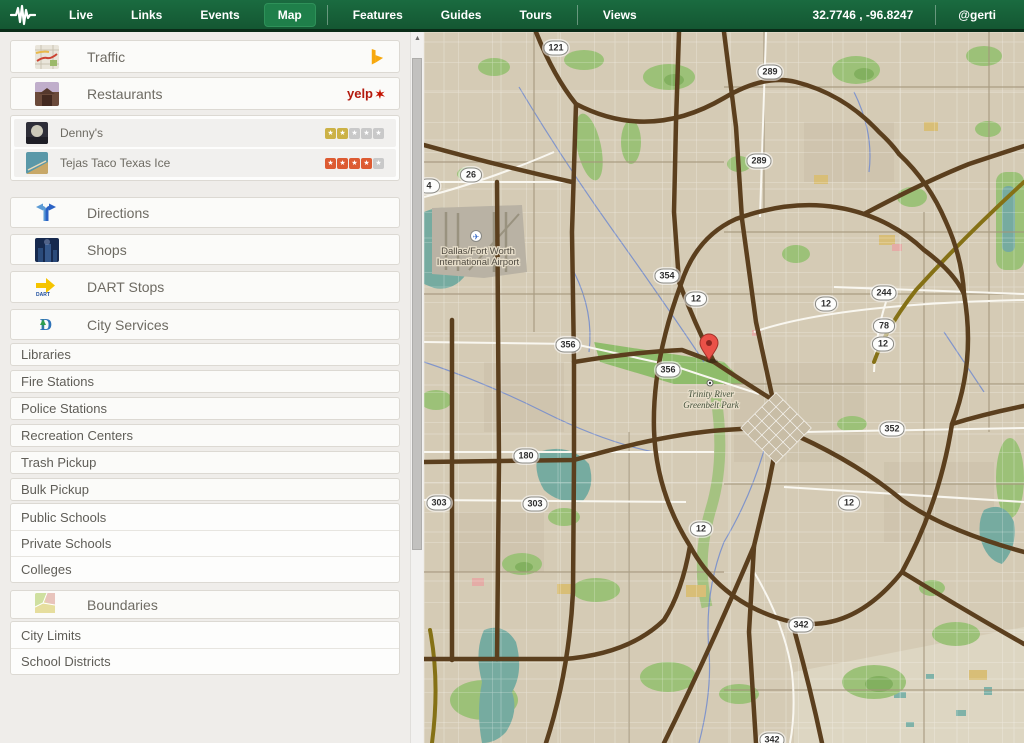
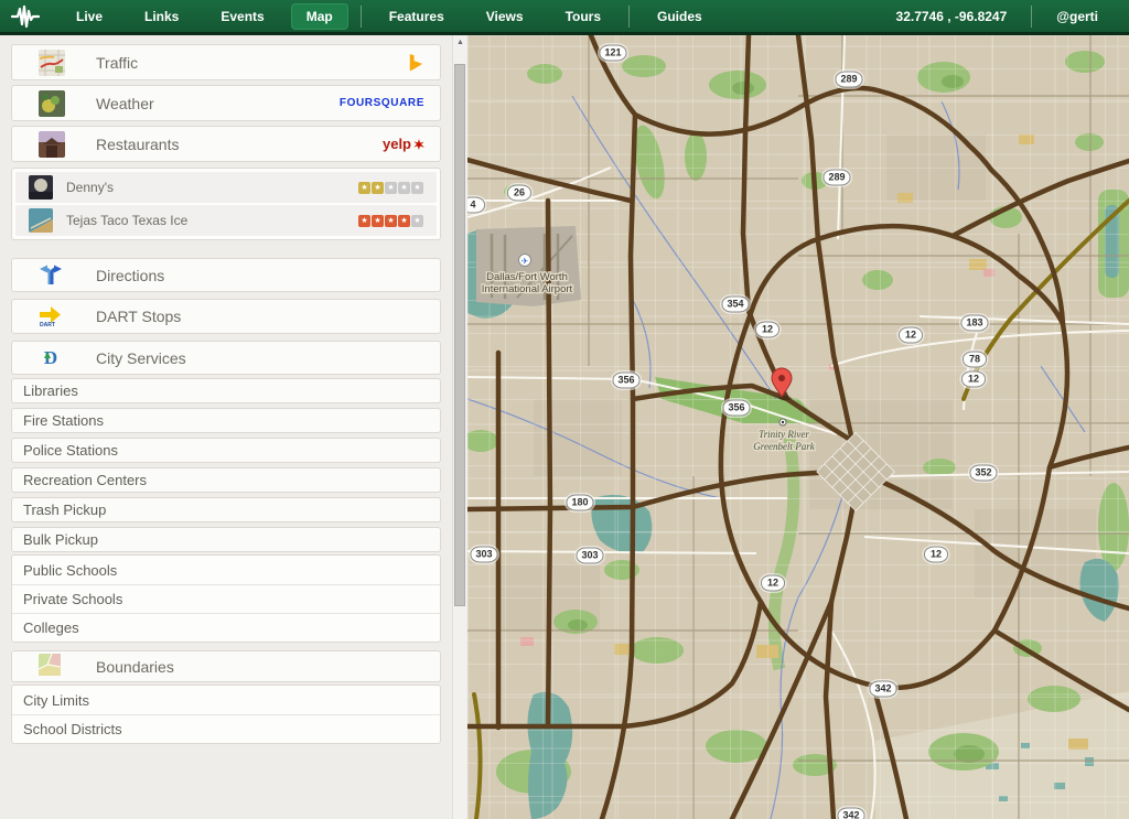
  Live
  Links
  Events
  Map
  Features
- Guides
+ Views
  Tours
- Views
+ Guides
  32.7746 , -96.8247
  @gerti
  Traffic
+ Weather
+ FOURSQUARE
  Restaurants
  yelp
  Denny's
  Tejas Taco Texas Ice
  Directions
- Shops
  DART Stops
  D
  City Services
  Libraries
  Fire Stations
  Police Stations
  Recreation Centers
  Trash Pickup
  Bulk Pickup
  Public Schools
  Private Schools
  Colleges
  Boundaries
  City Limits
  School Districts
  ✈
  Dallas/Fort Worth
  International Airport
  Trinity River
  Greenbelt Park
  121
  289
  26
  4
  289
  354
  12
- 244
+ 183
  12
  78
  12
  356
  356
  180
  303
  303
  12
  352
  12
  342
  342
